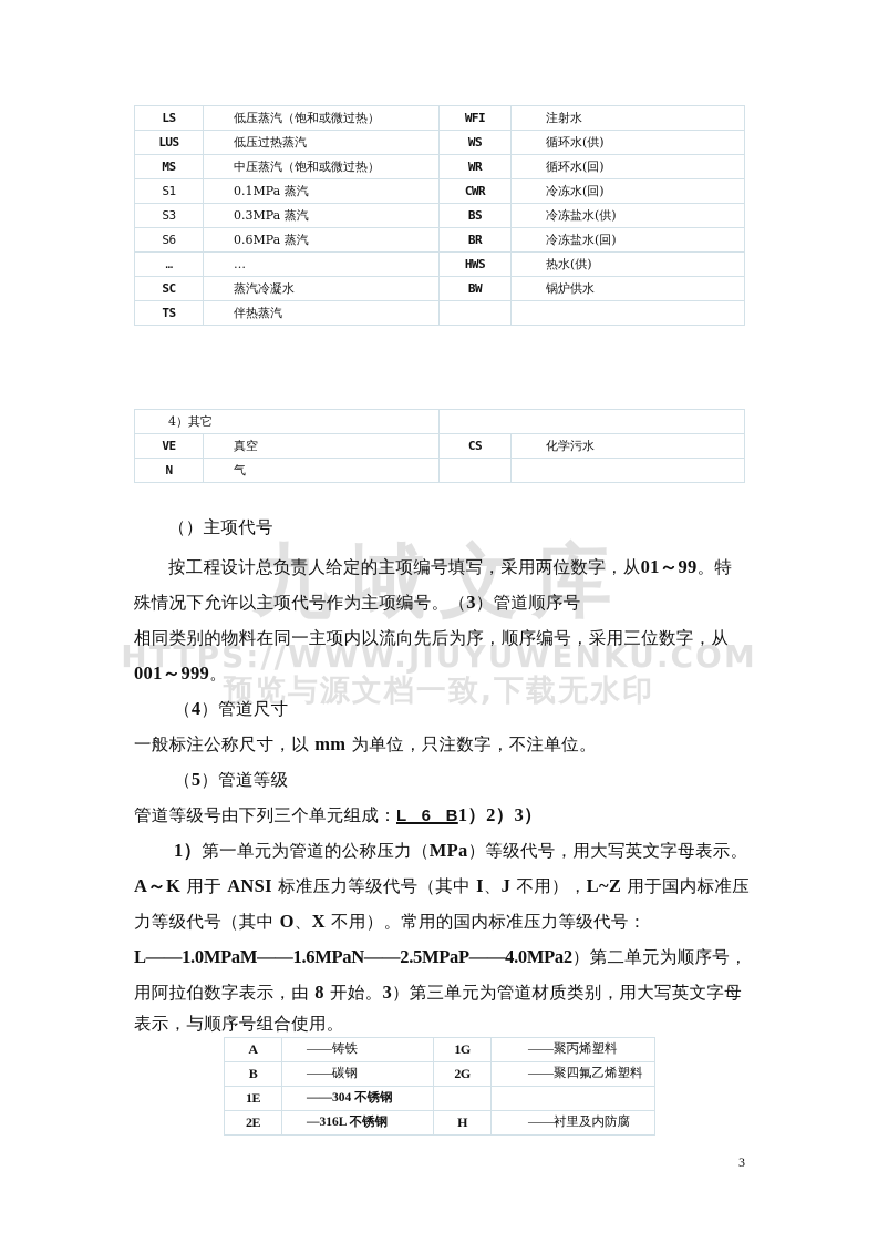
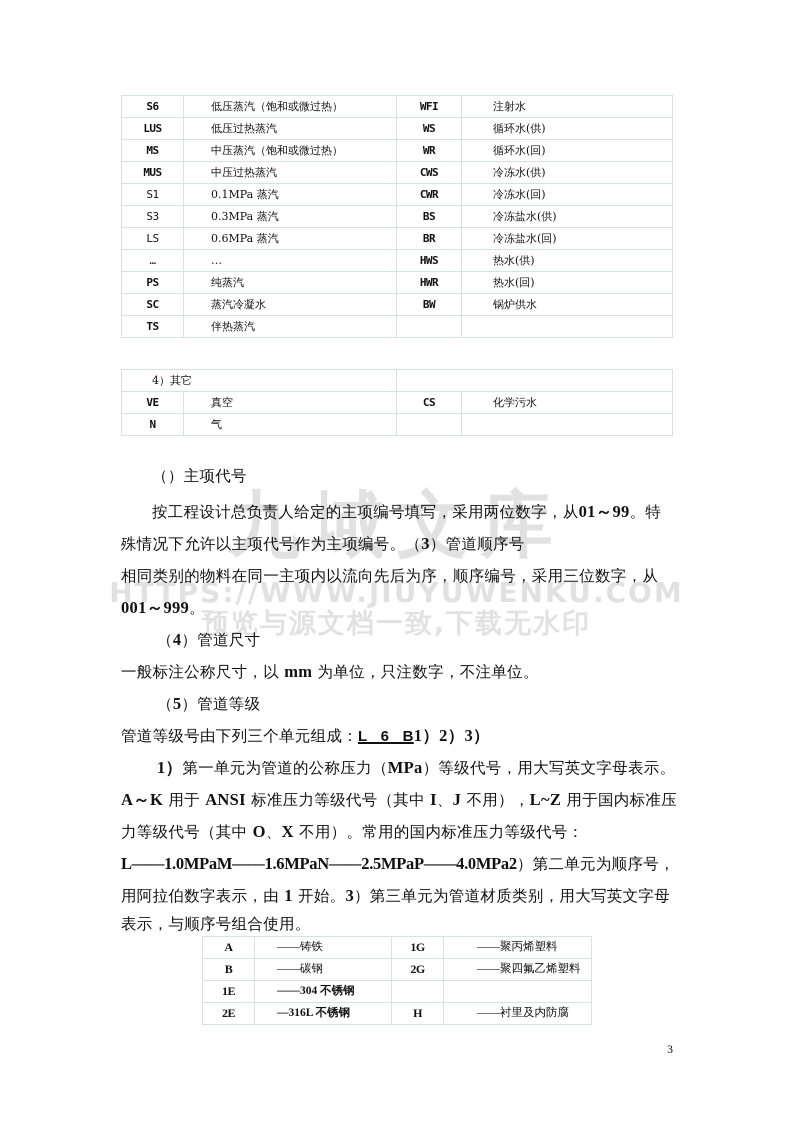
- LS	低压蒸汽（饱和或微过热）	WFI	注射水
+ S6	低压蒸汽（饱和或微过热）	WFI	注射水
  LUS	低压过热蒸汽	WS	循环水(供)
  MS	中压蒸汽（饱和或微过热）	WR	循环水(回)
+ MUS	中压过热蒸汽	CWS	冷冻水(供)
  S1	0.1MPa 蒸汽	CWR	冷冻水(回)
  S3	0.3MPa 蒸汽	BS	冷冻盐水(供)
- S6	0.6MPa 蒸汽	BR	冷冻盐水(回)
+ LS	0.6MPa 蒸汽	BR	冷冻盐水(回)
  …	…	HWS	热水(供)
+ PS	纯蒸汽	HWR	热水(回)
  SC	蒸汽冷凝水	BW	锅炉供水
  TS	伴热蒸汽
  4）其它
  VE	真空	CS	化学污水
  N	气
  九域文库
  HTTPS://WWW.JIUYUWENKU.COM
  预览与源文档一致,下载无水印
  （）主项代号
  按工程设计总负责人给定的主项编号填写，采用两位数字，从01～99。特
  殊情况下允许以主项代号作为主项编号。（3）管道顺序号
  相同类别的物料在同一主项内以流向先后为序，顺序编号，采用三位数字，从
  001～999。
  （4）管道尺寸
  一般标注公称尺寸，以 mm 为单位，只注数字，不注单位。
  （5）管道等级
  管道等级号由下列三个单元组成：L 6 B1）2）3）
  1）第一单元为管道的公称压力（MPa）等级代号，用大写英文字母表示。
  A～K 用于 ANSI 标准压力等级代号（其中 I、J 不用），L~Z 用于国内标准压
  力等级代号（其中 O、X 不用）。常用的国内标准压力等级代号：
  L——1.0MPaM——1.6MPaN——2.5MPaP——4.0MPa2）第二单元为顺序号，
- 用阿拉伯数字表示，由 8 开始。3）第三单元为管道材质类别，用大写英文字母
+ 用阿拉伯数字表示，由 1 开始。3）第三单元为管道材质类别，用大写英文字母
  表示，与顺序号组合使用。
  A	——铸铁	1G	——聚丙烯塑料
  B	——碳钢	2G	——聚四氟乙烯塑料
  1E	——304 不锈钢
  2E	—316L 不锈钢	H	——衬里及内防腐
  3
